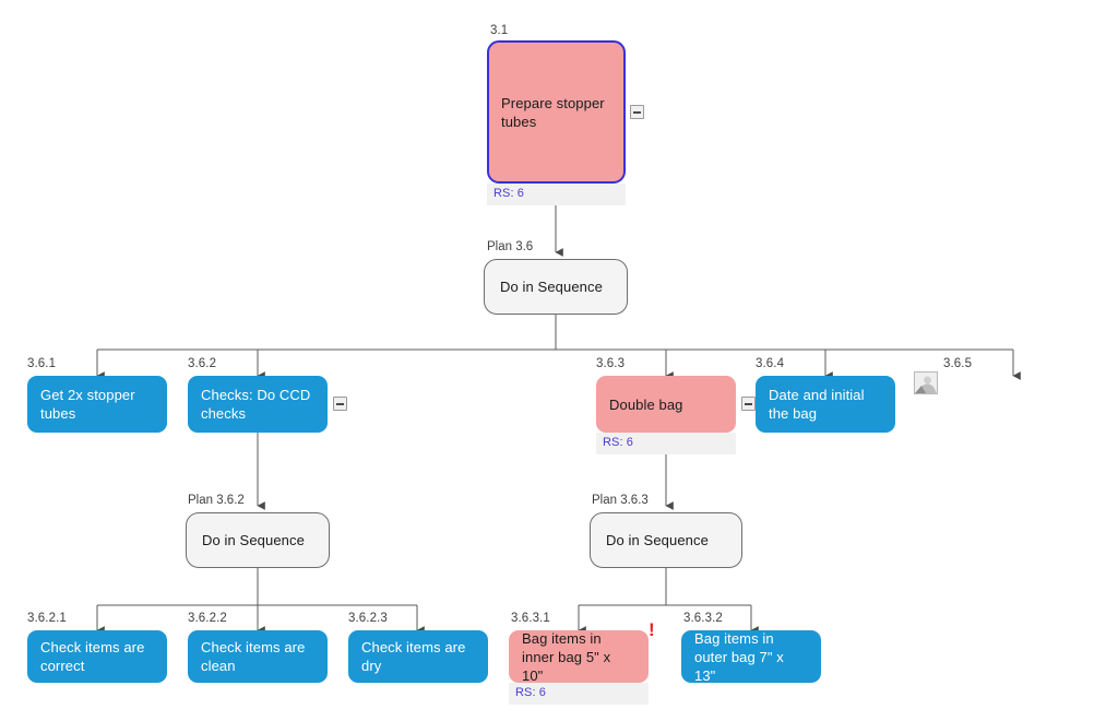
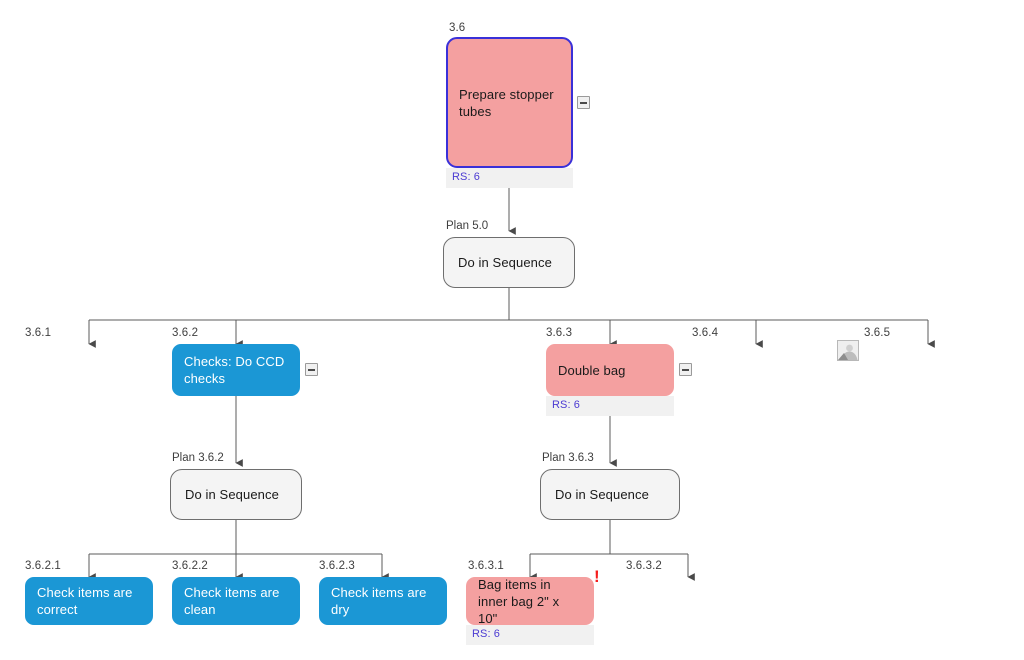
- 3.1
+ 3.6
  Prepare stopper tubes
  RS: 6
- Plan 3.6
+ Plan 5.0
  Do in Sequence
  3.6.1
- Get 2x stopper tubes
  3.6.2
  Checks: Do CCD checks
  3.6.3
  Double bag
  RS: 6
  3.6.4
- Date and initial the bag
  3.6.5
  Plan 3.6.2
  Do in Sequence
  Plan 3.6.3
  Do in Sequence
  3.6.2.1
  Check items are correct
  3.6.2.2
  Check items are clean
  3.6.2.3
  Check items are dry
  3.6.3.1
- Bag items in inner bag 5" x 10"
+ Bag items in inner bag 2" x 10"
  RS: 6
  !
  3.6.3.2
- Bag items in outer bag 7" x 13"
